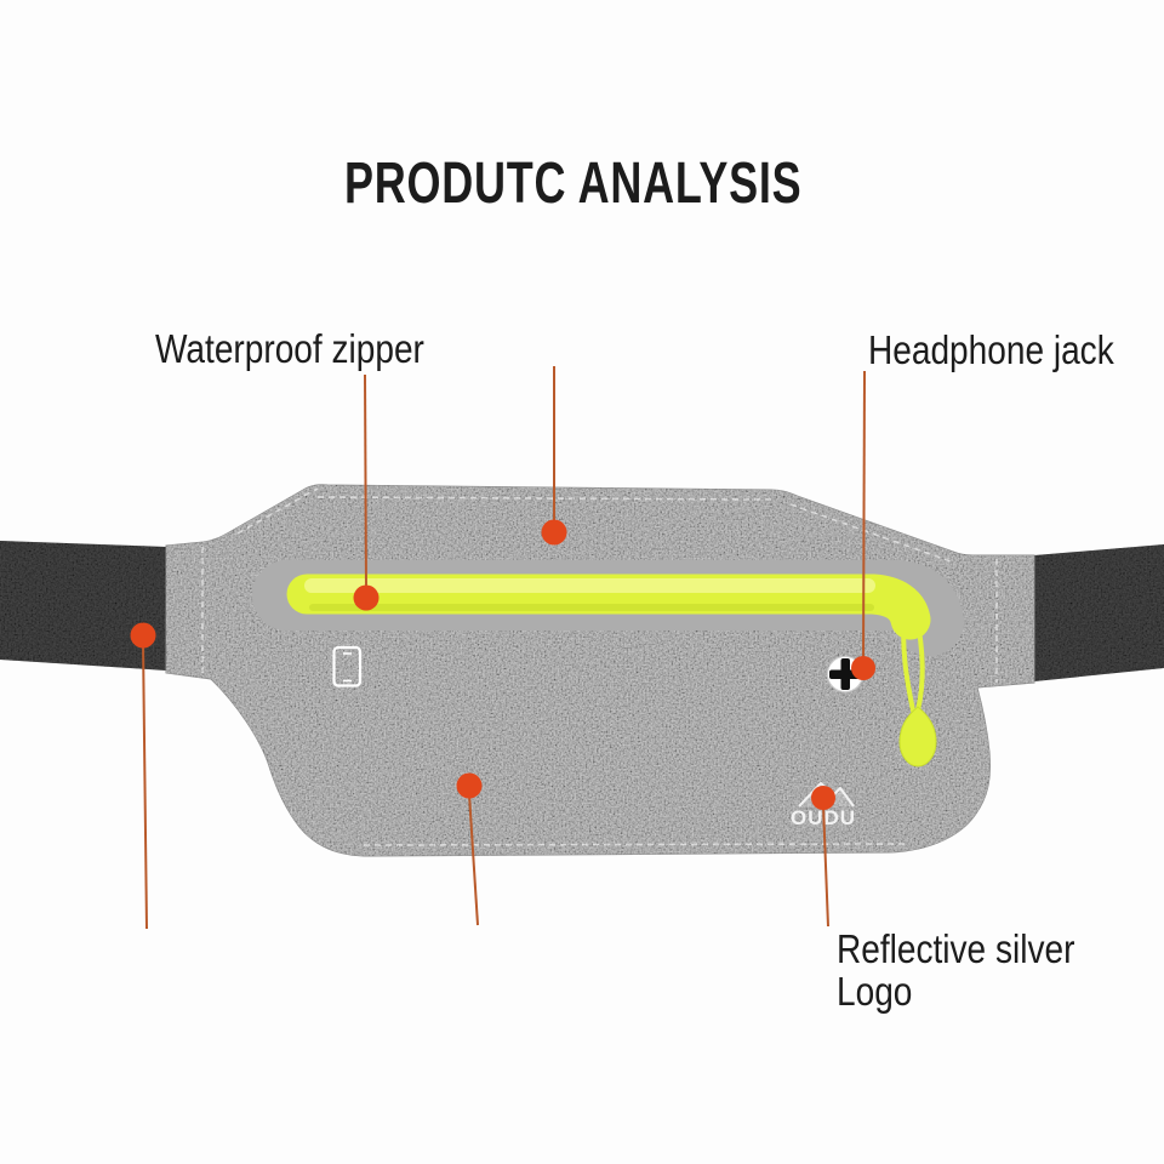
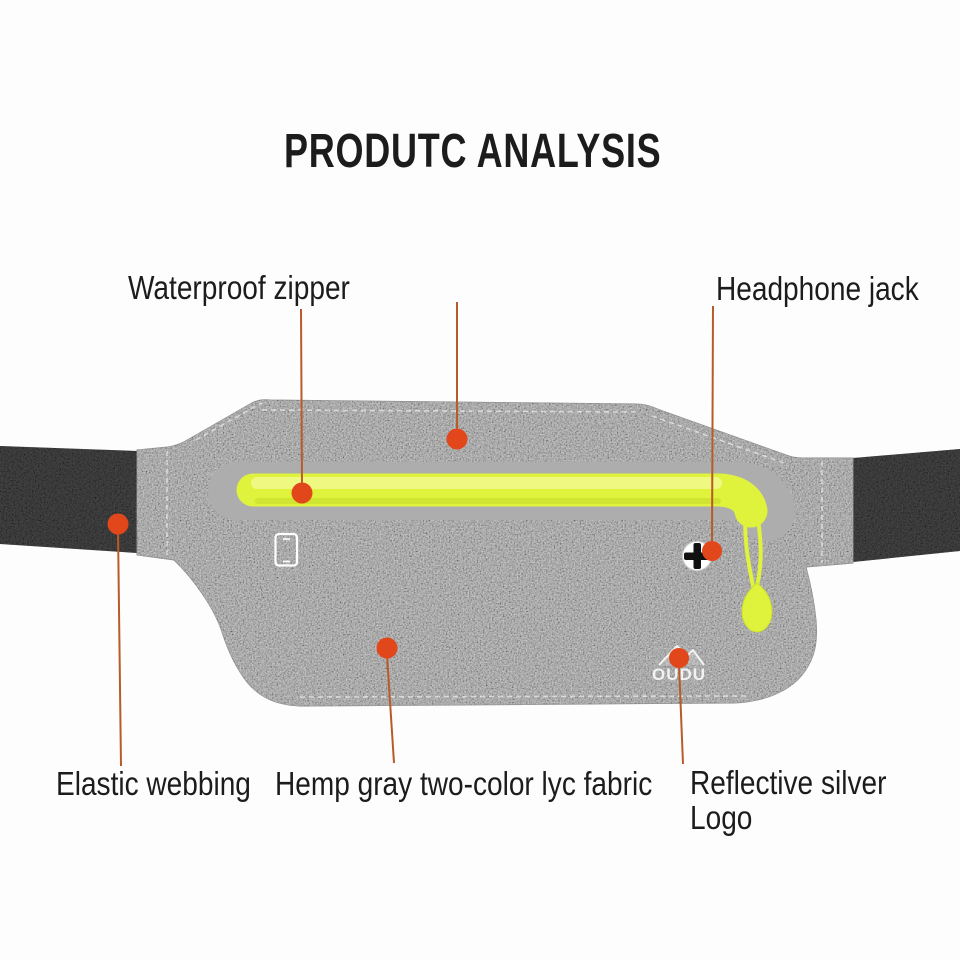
  OUDU
  PRODUTC ANALYSIS
  Waterproof zipper
  Headphone jack
+ Elastic webbing
+ Hemp gray two-color lyc fabric
  Reflective silver Logo
